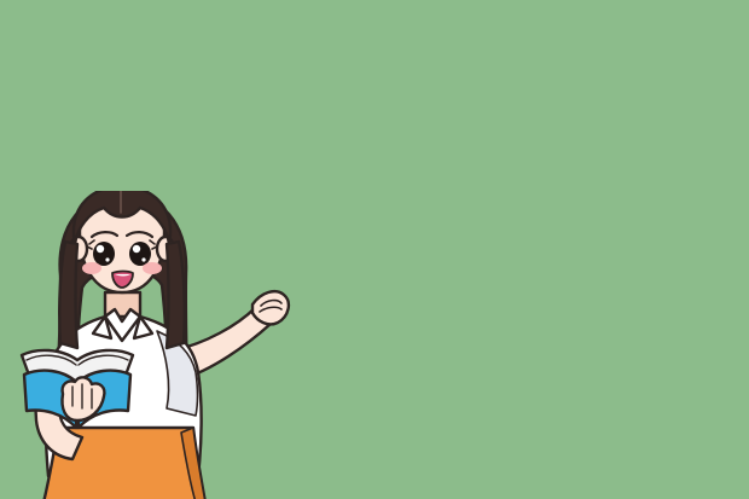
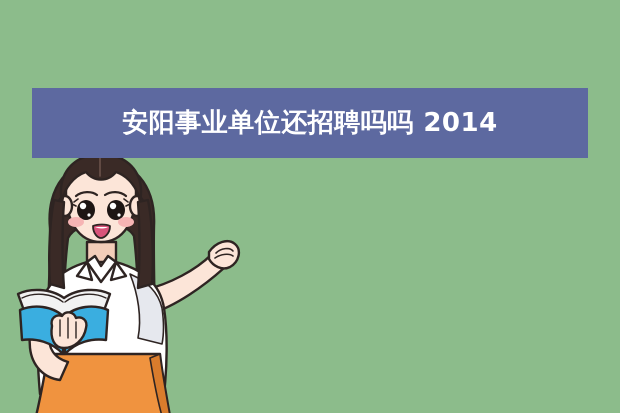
+ 安阳事业单位还招聘吗吗 2014
